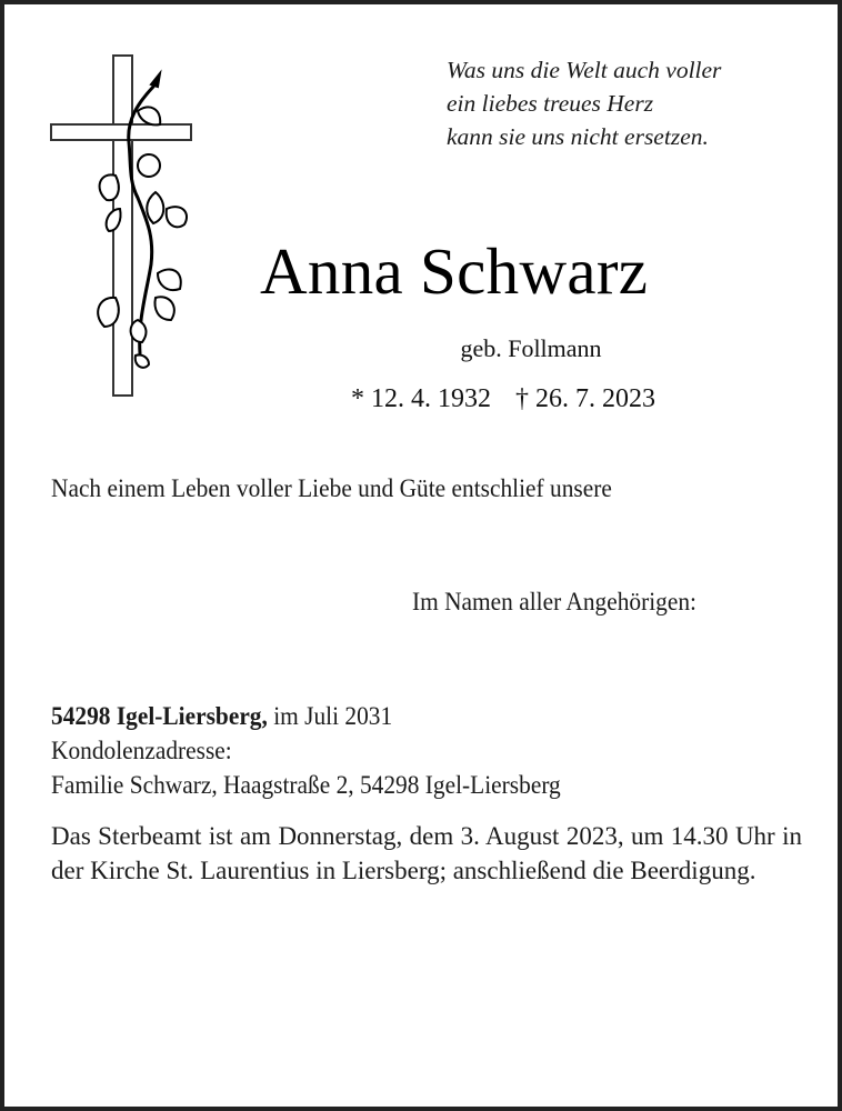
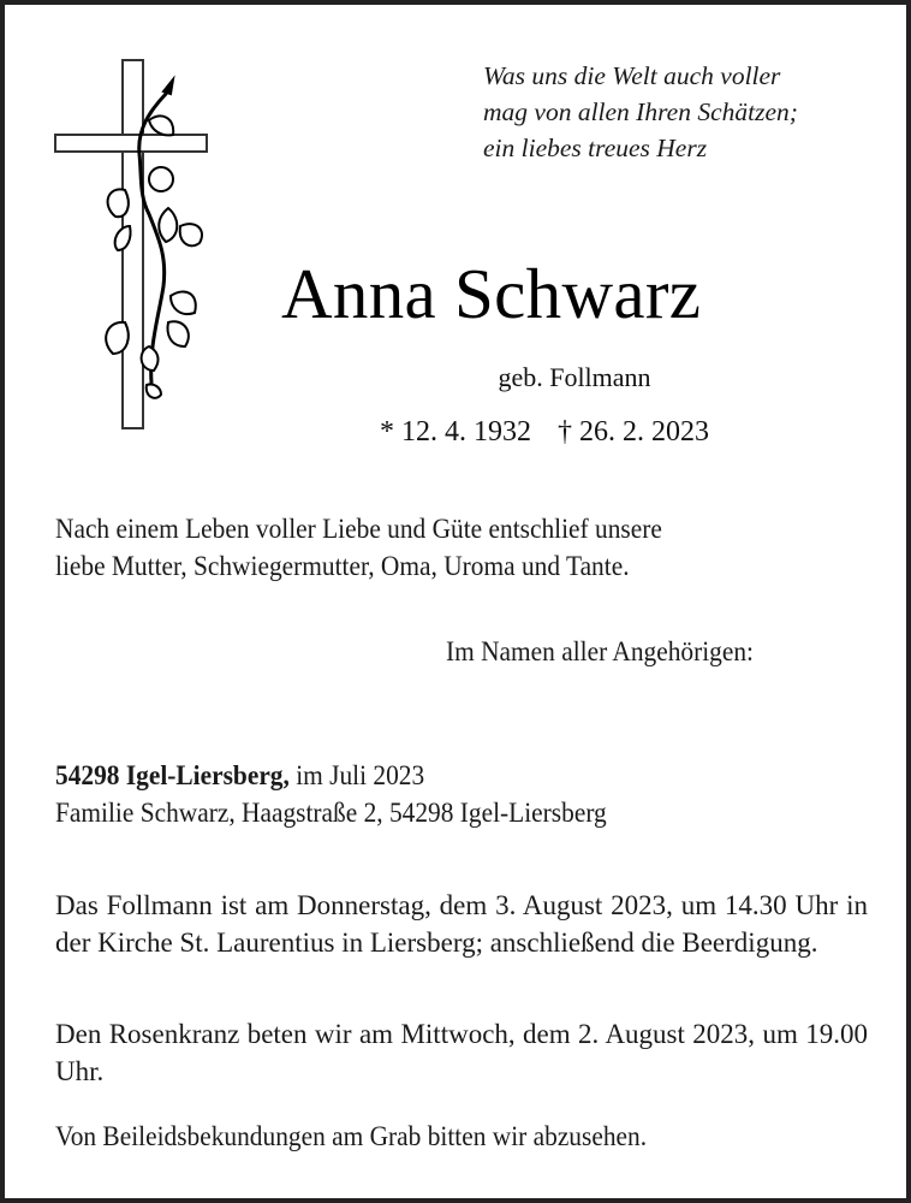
  Was uns die Welt auch voller
+ mag von allen Ihren Schätzen;
  ein liebes treues Herz
- kann sie uns nicht ersetzen.
  Anna Schwarz
  geb. Follmann
- * 12. 4. 1932 † 26. 7. 2023
+ * 12. 4. 1932 † 26. 2. 2023
  Nach einem Leben voller Liebe und Güte entschlief unsere
+ liebe Mutter, Schwiegermutter, Oma, Uroma und Tante.
  Im Namen aller Angehörigen:
- 54298 Igel-Liersberg, im Juli 2031
+ 54298 Igel-Liersberg, im Juli 2023
- Kondolenzadresse:
  Familie Schwarz, Haagstraße 2, 54298 Igel-Liersberg
- Das Sterbeamt ist am Donnerstag, dem 3. August 2023, um 14.30 Uhr in der Kirche St. Laurentius in Liersberg; anschließend die Beerdigung.
+ Das Follmann ist am Donnerstag, dem 3. August 2023, um 14.30 Uhr in der Kirche St. Laurentius in Liersberg; anschließend die Beerdigung.
+ Den Rosenkranz beten wir am Mittwoch, dem 2. August 2023, um 19.00 Uhr.
+ Von Beileidsbekundungen am Grab bitten wir abzusehen.
